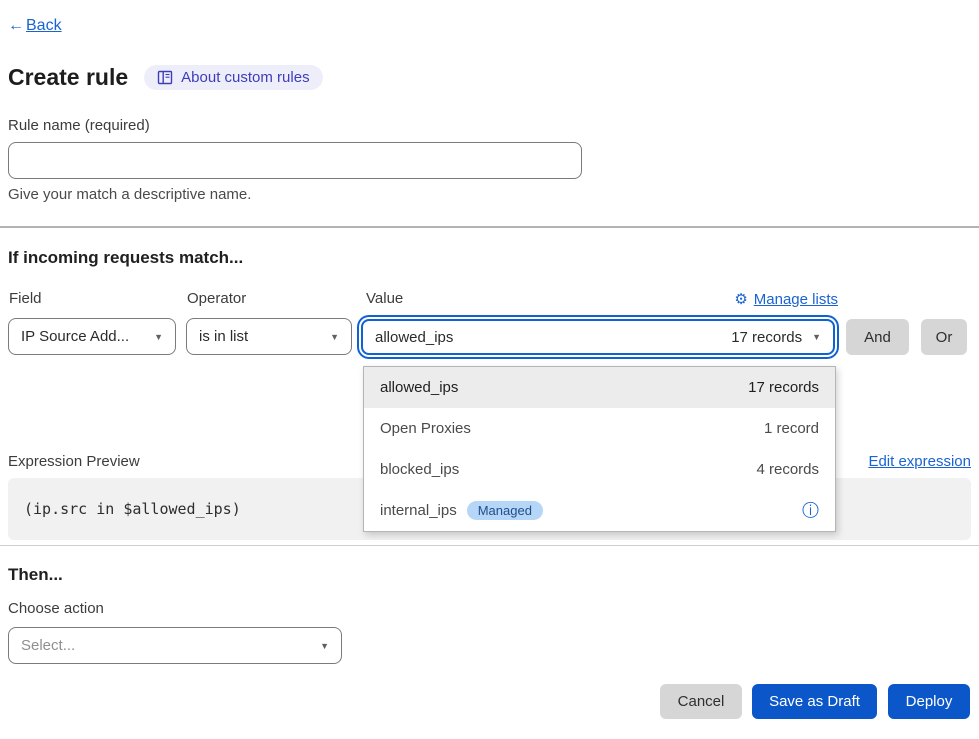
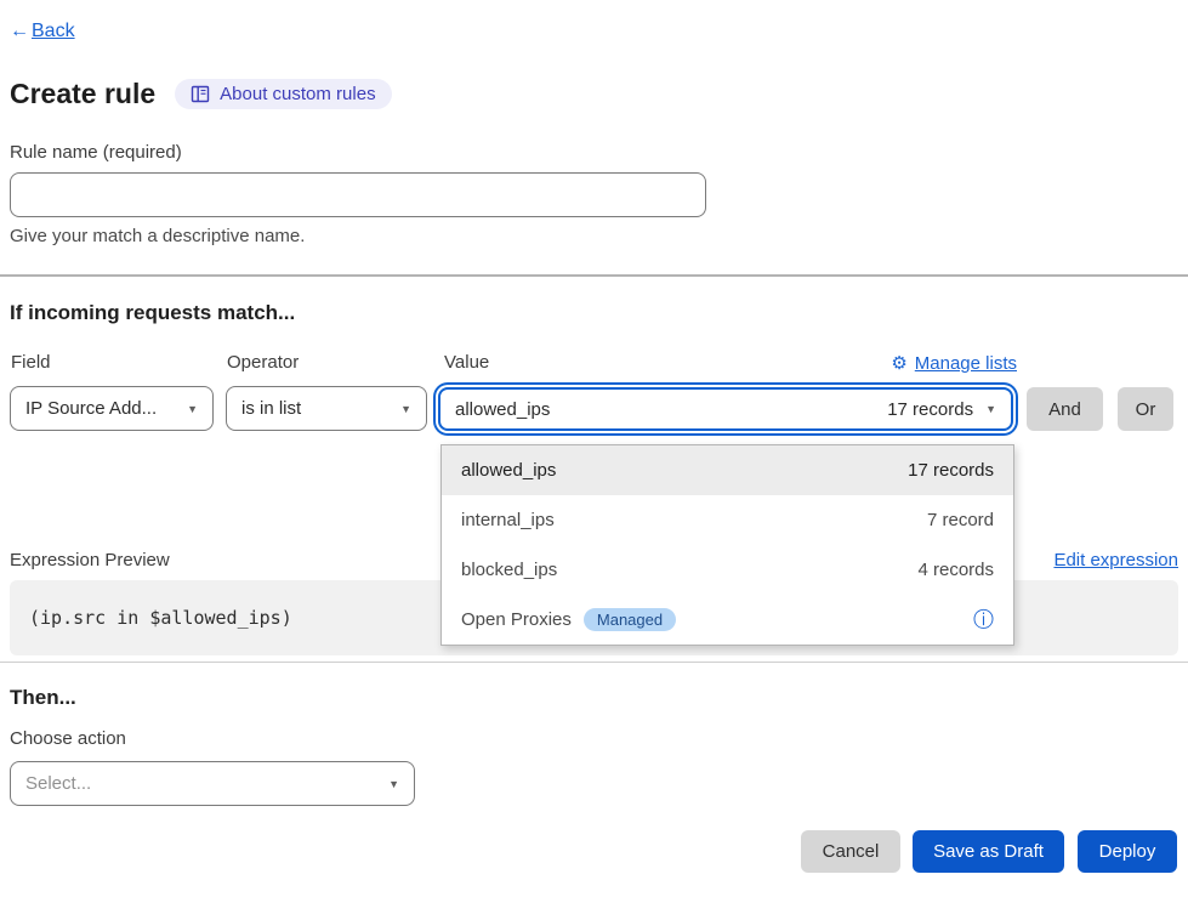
  ←
  Back
  Create rule
  About custom rules
  Rule name (required)
  Give your match a descriptive name.
  If incoming requests match...
  Field
  Operator
  Value
  ⚙
  Manage lists
  IP Source Add...
  ▼
  is in list
  ▼
  allowed_ips
  17 records
  ▼
  And
  Or
  allowed_ips
  17 records
- Open Proxies
+ internal_ips
- 1 record
+ 7 record
  blocked_ips
  4 records
- internal_ips
+ Open Proxies
  Managed
  ⓘ
  Expression Preview
  Edit expression
  (ip.src in $allowed_ips)
  Then...
  Choose action
  Select...
  ▼
  Cancel
  Save as Draft
  Deploy
